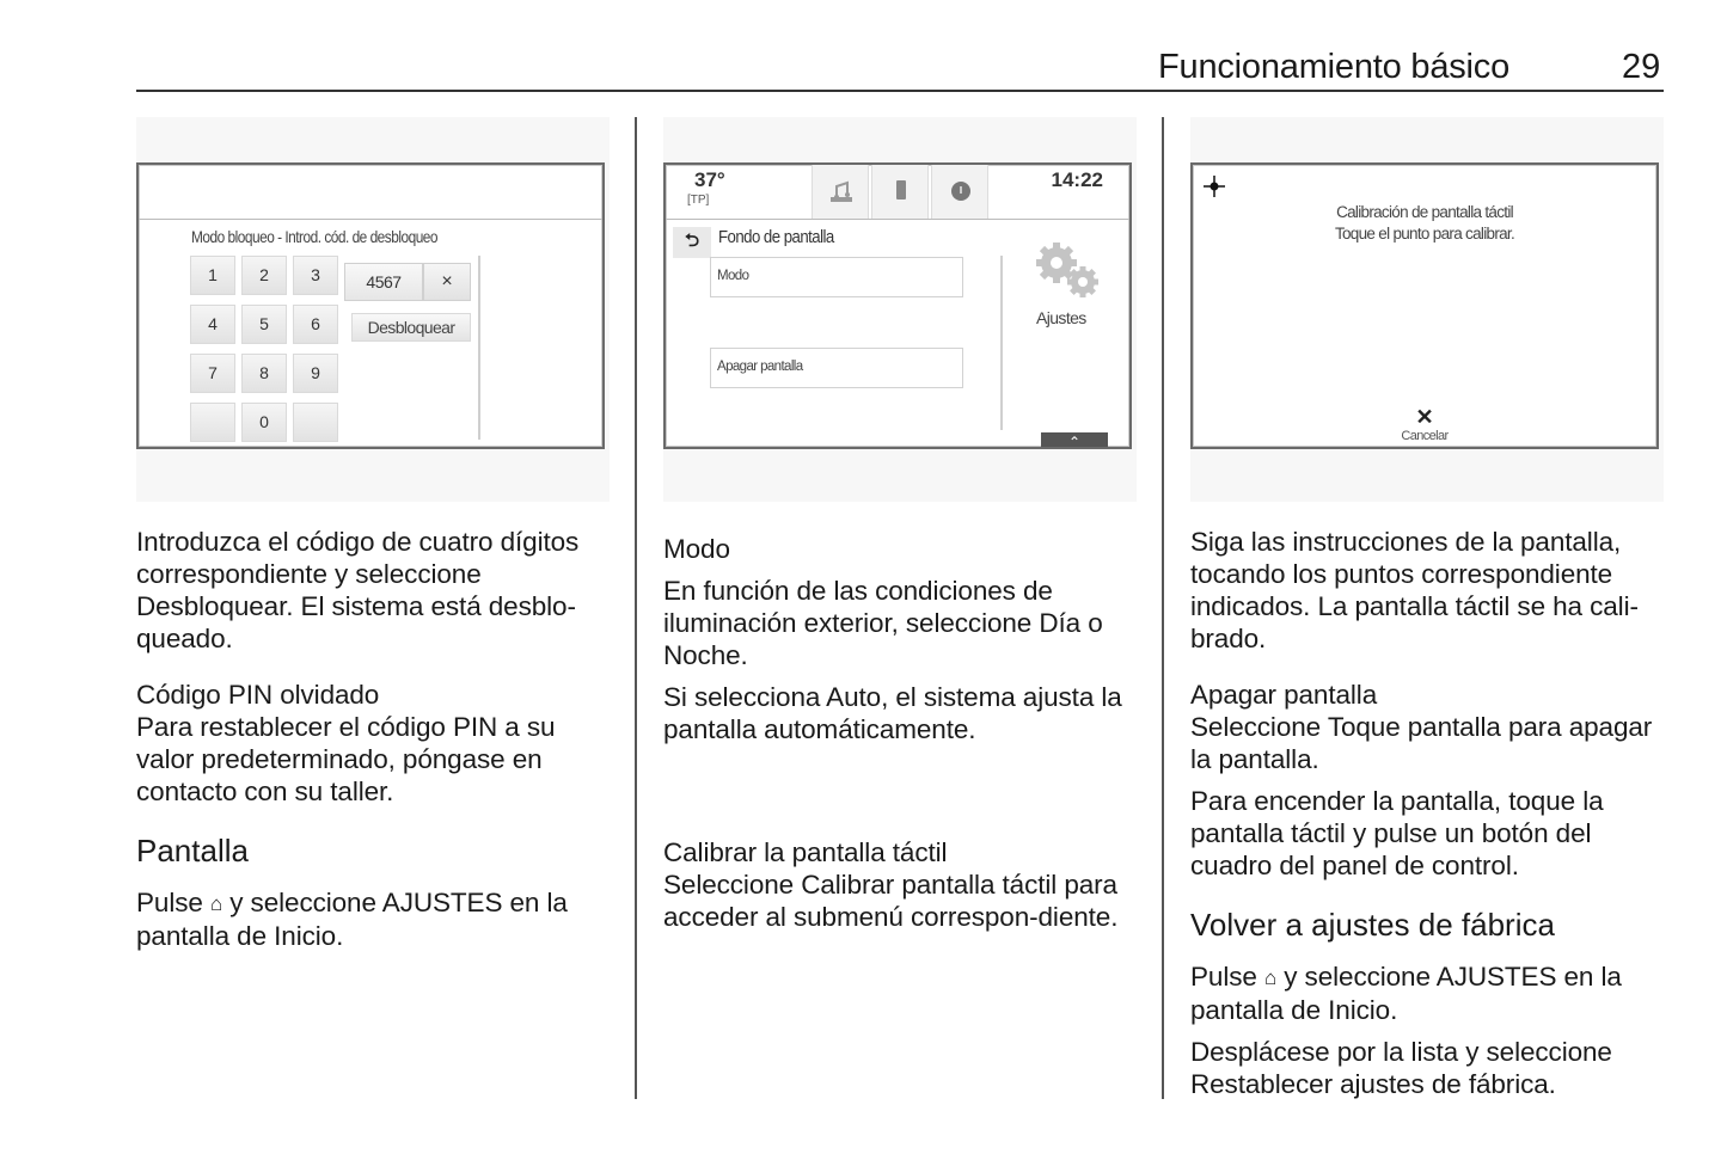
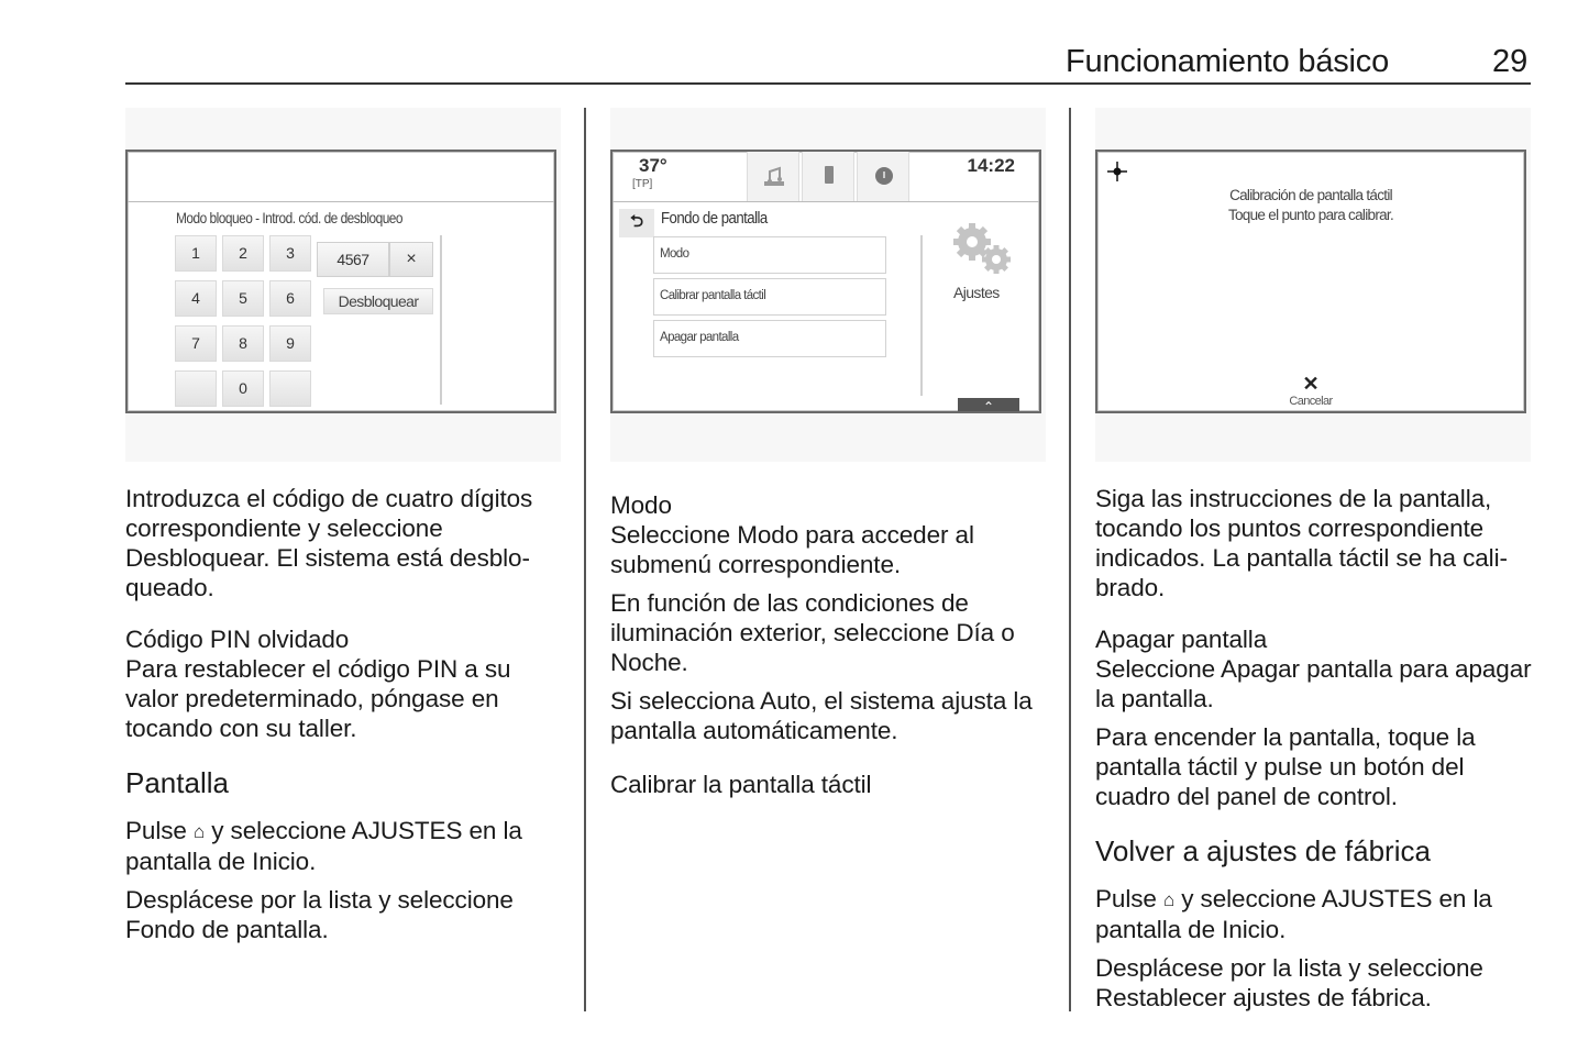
  Funcionamiento básico
  29
  Modo bloqueo - Introd. cód. de desbloqueo
  1
  2
  3
  4
  5
  6
  7
  8
  9
  0
  4567
  ×
  Desbloquear
  37°
  [TP]
  14:22
  ⮌
  Fondo de pantalla
  Modo
+ Calibrar pantalla táctil
  Apagar pantalla
  Ajustes
  ⌃
  Calibración de pantalla táctil
  Toque el punto para calibrar.
  ✕
  Cancelar
  Introduzca el código de cuatro dígitos correspondiente y seleccione Desbloquear. El sistema está desblo-queado.
  Código PIN olvidado
- Para restablecer el código PIN a su valor predeterminado, póngase en contacto con su taller.
+ Para restablecer el código PIN a su valor predeterminado, póngase en tocando con su taller.
  Pantalla
  Pulse ⌂ y seleccione AJUSTES en la pantalla de Inicio.
+ Desplácese por la lista y seleccione Fondo de pantalla.
  Modo
+ Seleccione Modo para acceder al submenú correspondiente.
  En función de las condiciones de iluminación exterior, seleccione Día o Noche.
  Si selecciona Auto, el sistema ajusta la pantalla automáticamente.
  Calibrar la pantalla táctil
- Seleccione Calibrar pantalla táctil para acceder al submenú correspon-diente.
  Siga las instrucciones de la pantalla, tocando los puntos correspondiente indicados. La pantalla táctil se ha cali-brado.
  Apagar pantalla
- Seleccione Toque pantalla para apagar la pantalla.
+ Seleccione Apagar pantalla para apagar la pantalla.
  Para encender la pantalla, toque la pantalla táctil y pulse un botón del cuadro del panel de control.
  Volver a ajustes de fábrica
  Pulse ⌂ y seleccione AJUSTES en la pantalla de Inicio.
  Desplácese por la lista y seleccione Restablecer ajustes de fábrica.
